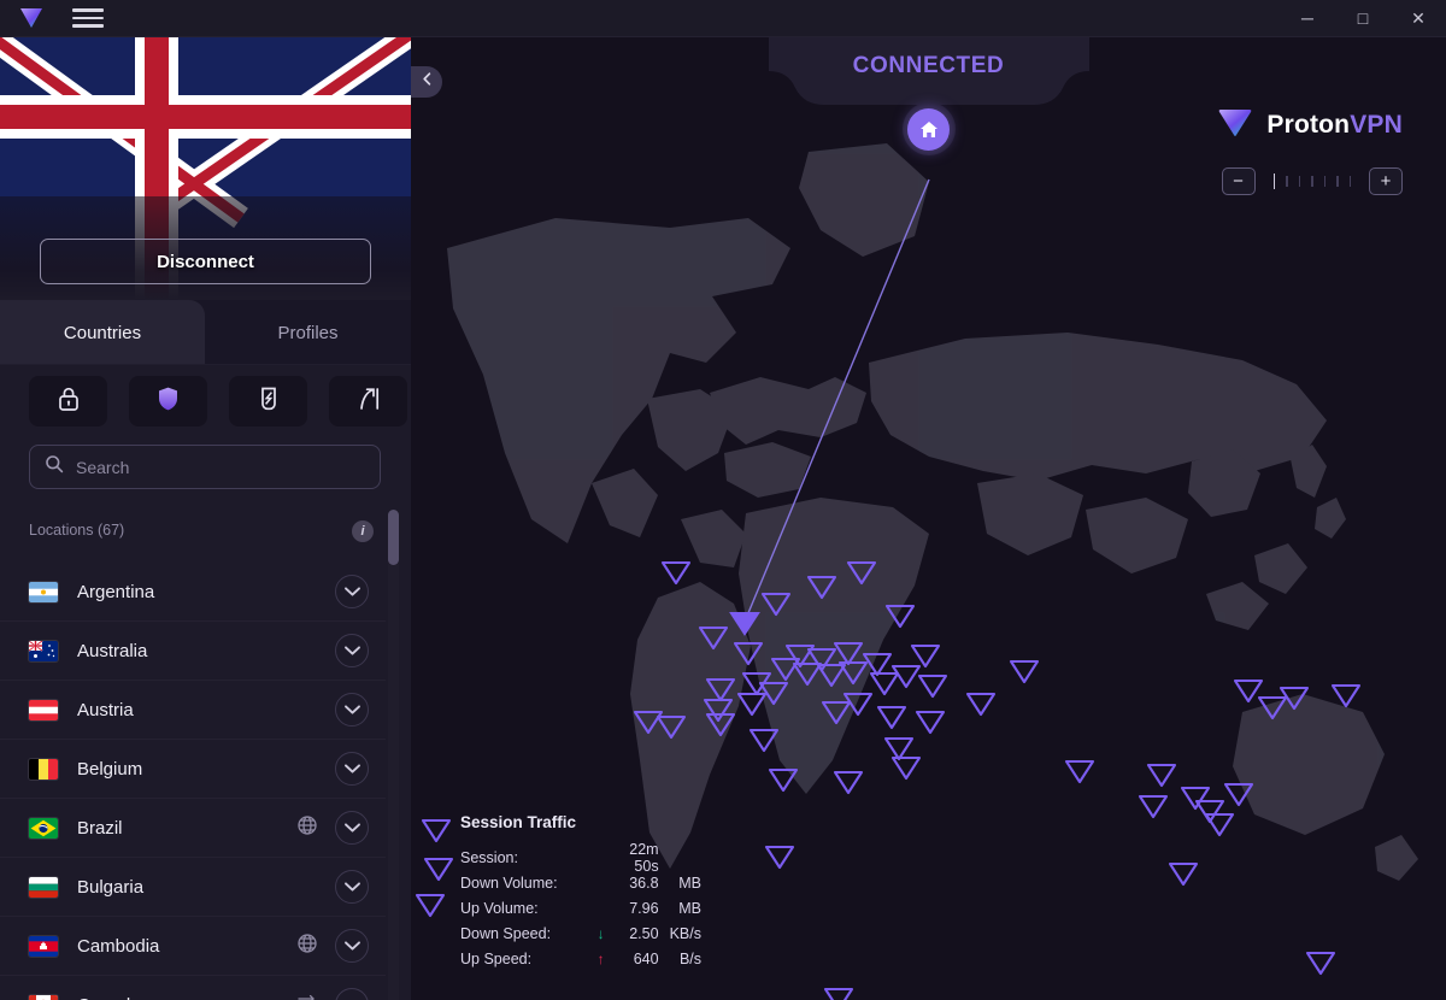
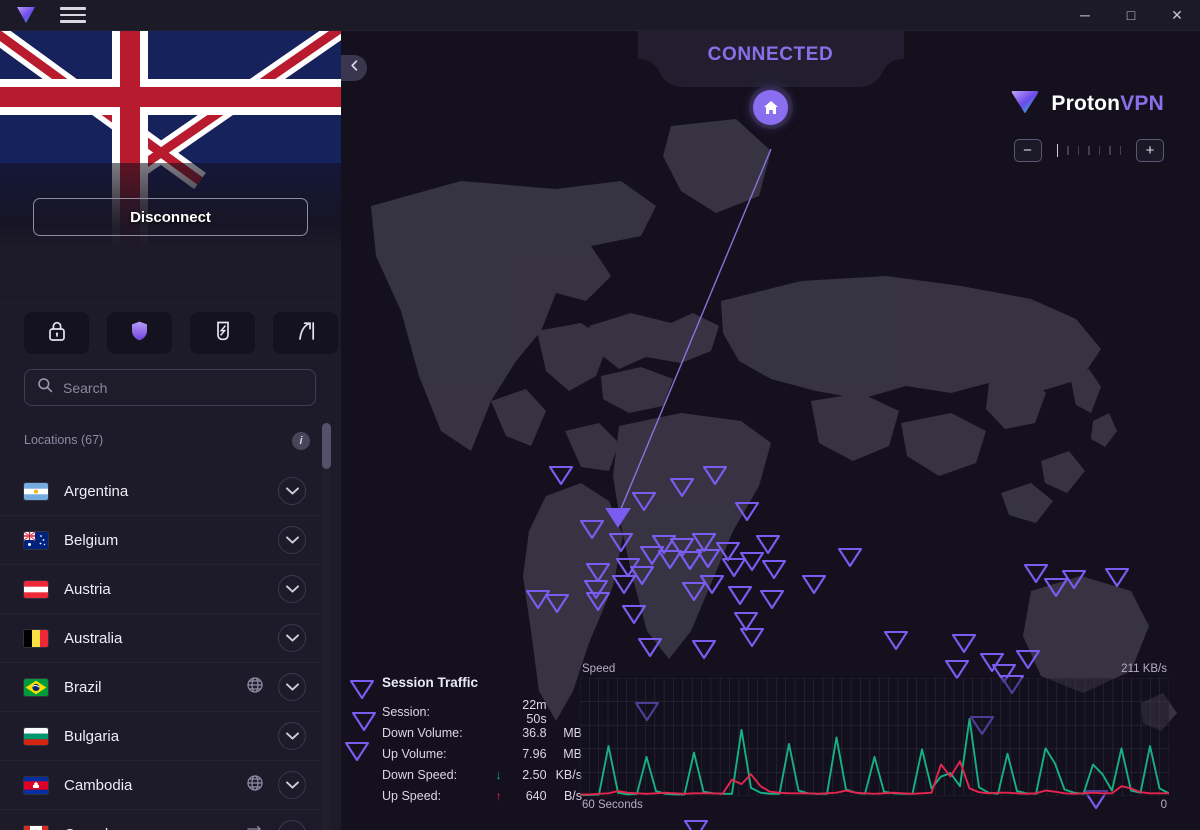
  ─
  □
  ✕
  Disconnect
- Countries
- Profiles
  Search
  Locations (67)
  i
  Argentina
- Australia
+ Belgium
  Austria
- Belgium
+ Australia
  Brazil
  Bulgaria
  Cambodia
  CONNECTED
  ProtonVPN
  −
  +
  Session Traffic
  Session:
  22m 50s
  Down Volume:
  36.8
  MB
  Up Volume:
  7.96
  MB
  Down Speed:
  ↓
  2.50
  KB/s
  Up Speed:
  ↑
  640
  B/s
+ Speed
+ 211 KB/s
+ 60 Seconds
+ 0
